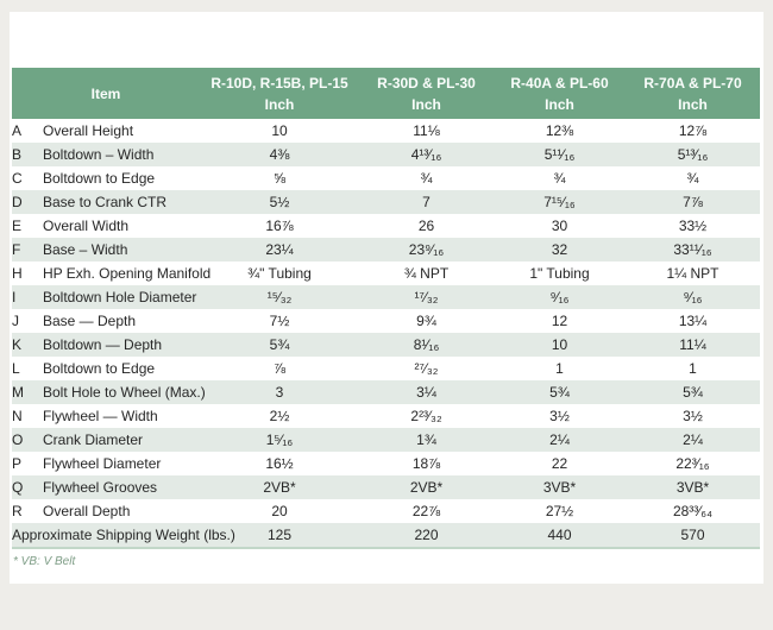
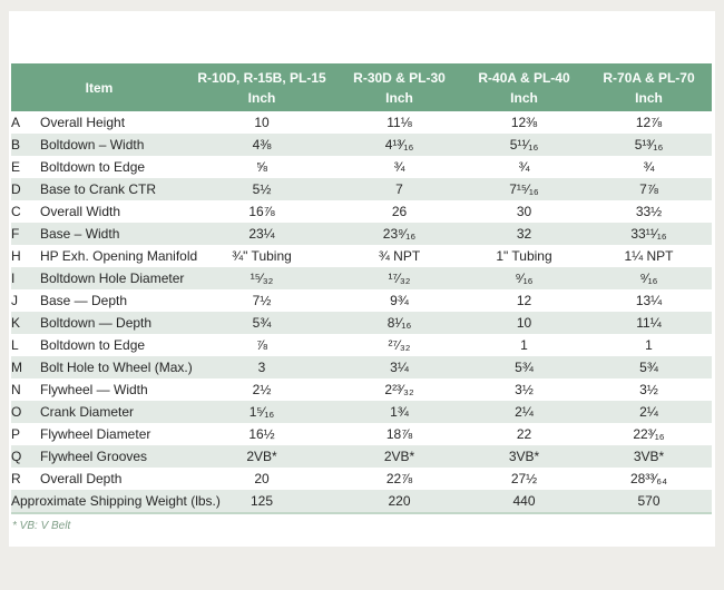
- Item	R-10D, R-15B, PL-15 Inch	R-30D & PL-30 Inch	R-40A & PL-60 Inch	R-70A & PL-70 Inch
+ Item	R-10D, R-15B, PL-15 Inch	R-30D & PL-30 Inch	R-40A & PL-40 Inch	R-70A & PL-70 Inch
  A	Overall Height	10	11⅛	12⅜	12⅞
  B	Boltdown – Width	4⅜	4¹³⁄₁₆	5¹¹⁄₁₆	5¹³⁄₁₆
- C	Boltdown to Edge	⅝	¾	¾	¾
+ E	Boltdown to Edge	⅝	¾	¾	¾
  D	Base to Crank CTR	5½	7	7¹⁵⁄₁₆	7⅞
- E	Overall Width	16⅞	26	30	33½
+ C	Overall Width	16⅞	26	30	33½
  F	Base – Width	23¼	23⁹⁄₁₆	32	33¹¹⁄₁₆
  H	HP Exh. Opening Manifold	¾" Tubing	¾ NPT	1" Tubing	1¼ NPT
  I	Boltdown Hole Diameter	¹⁵⁄₃₂	¹⁷⁄₃₂	⁹⁄₁₆	⁹⁄₁₆
  J	Base — Depth	7½	9¾	12	13¼
  K	Boltdown — Depth	5¾	8¹⁄₁₆	10	11¼
  L	Boltdown to Edge	⅞	²⁷⁄₃₂	1	1
  M	Bolt Hole to Wheel (Max.)	3	3¼	5¾	5¾
  N	Flywheel — Width	2½	2²³⁄₃₂	3½	3½
  O	Crank Diameter	1⁵⁄₁₆	1¾	2¼	2¼
  P	Flywheel Diameter	16½	18⅞	22	22³⁄₁₆
  Q	Flywheel Grooves	2VB*	2VB*	3VB*	3VB*
  R	Overall Depth	20	22⅞	27½	28³³⁄₆₄
  Approximate Shipping Weight (lbs.)	125	220	440	570
  * VB: V Belt
